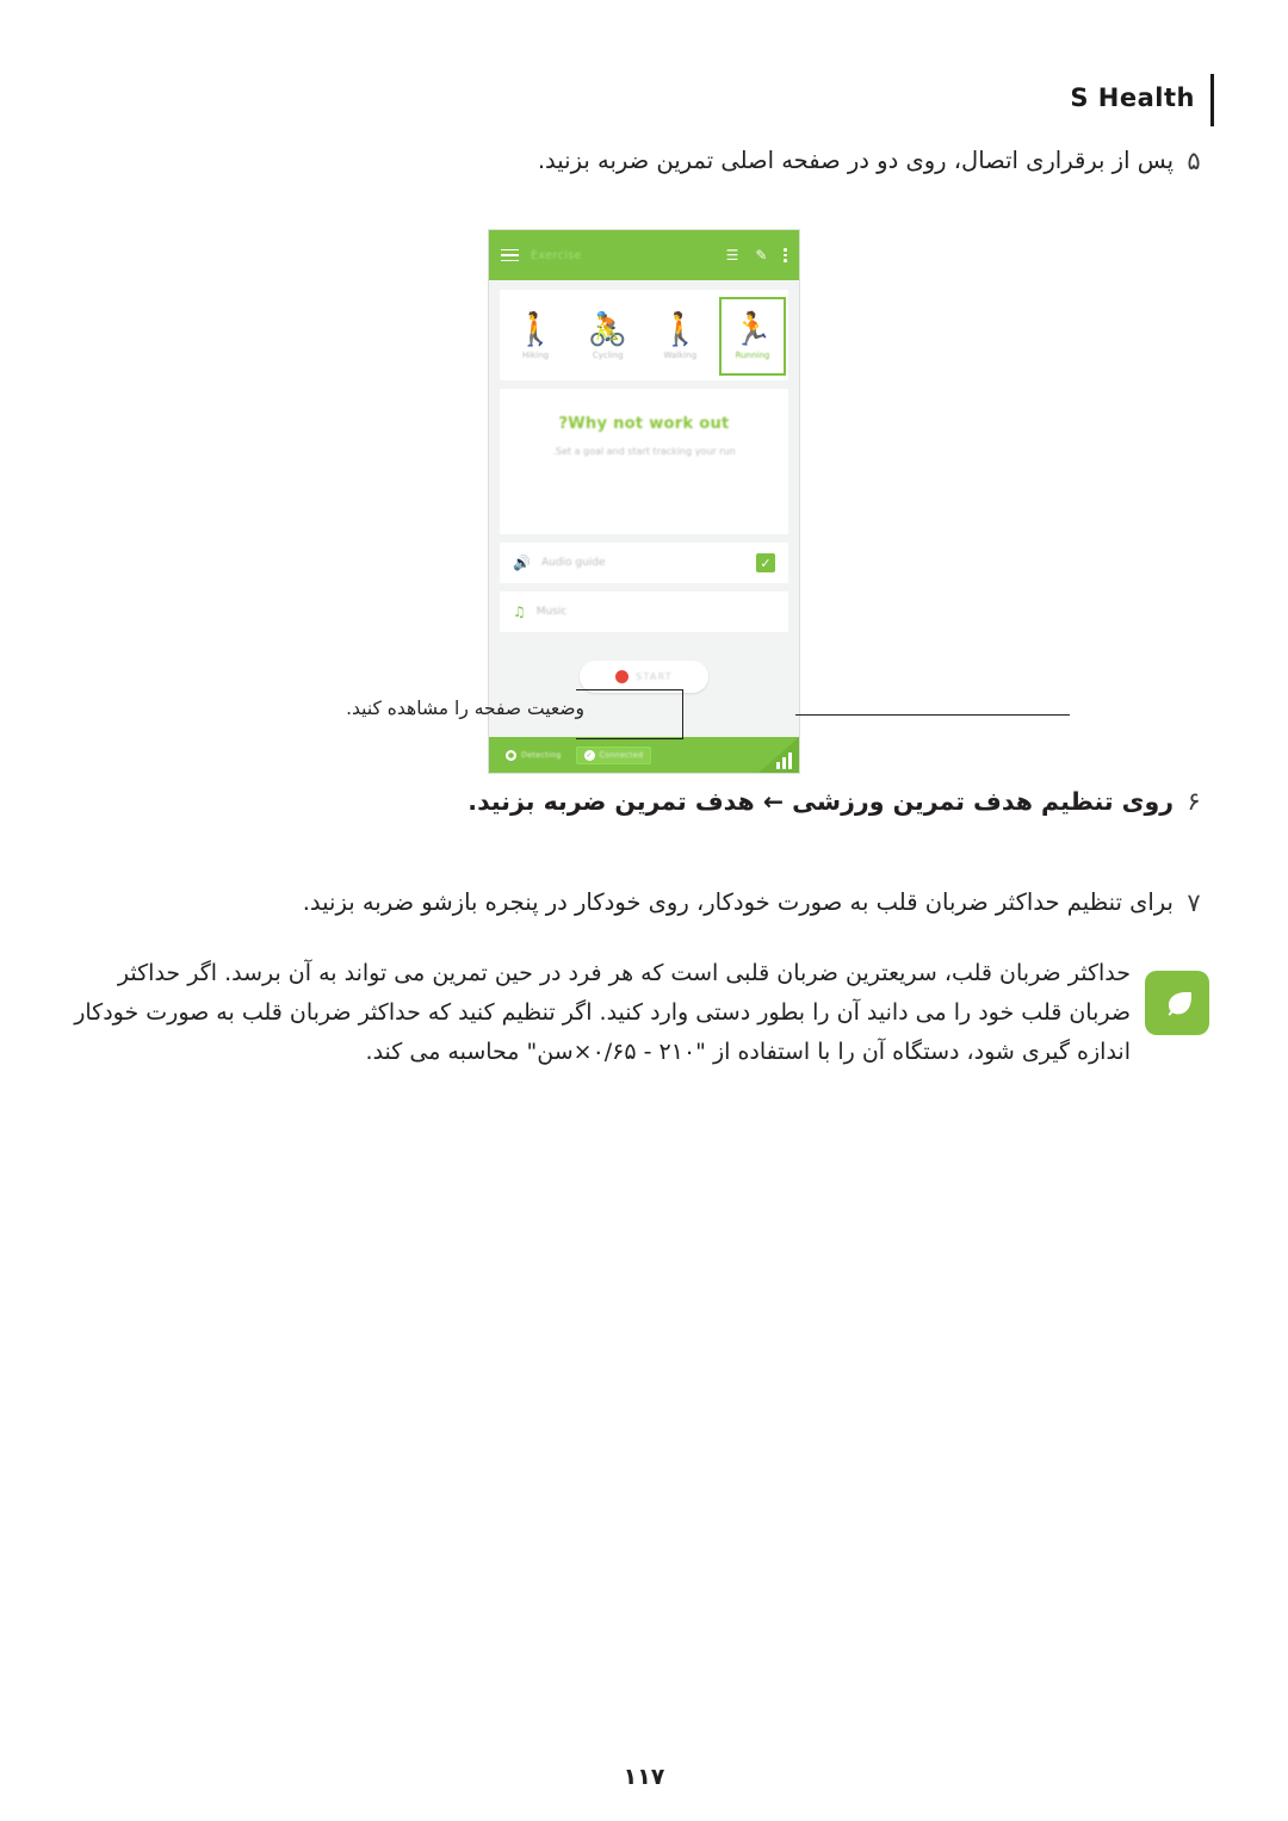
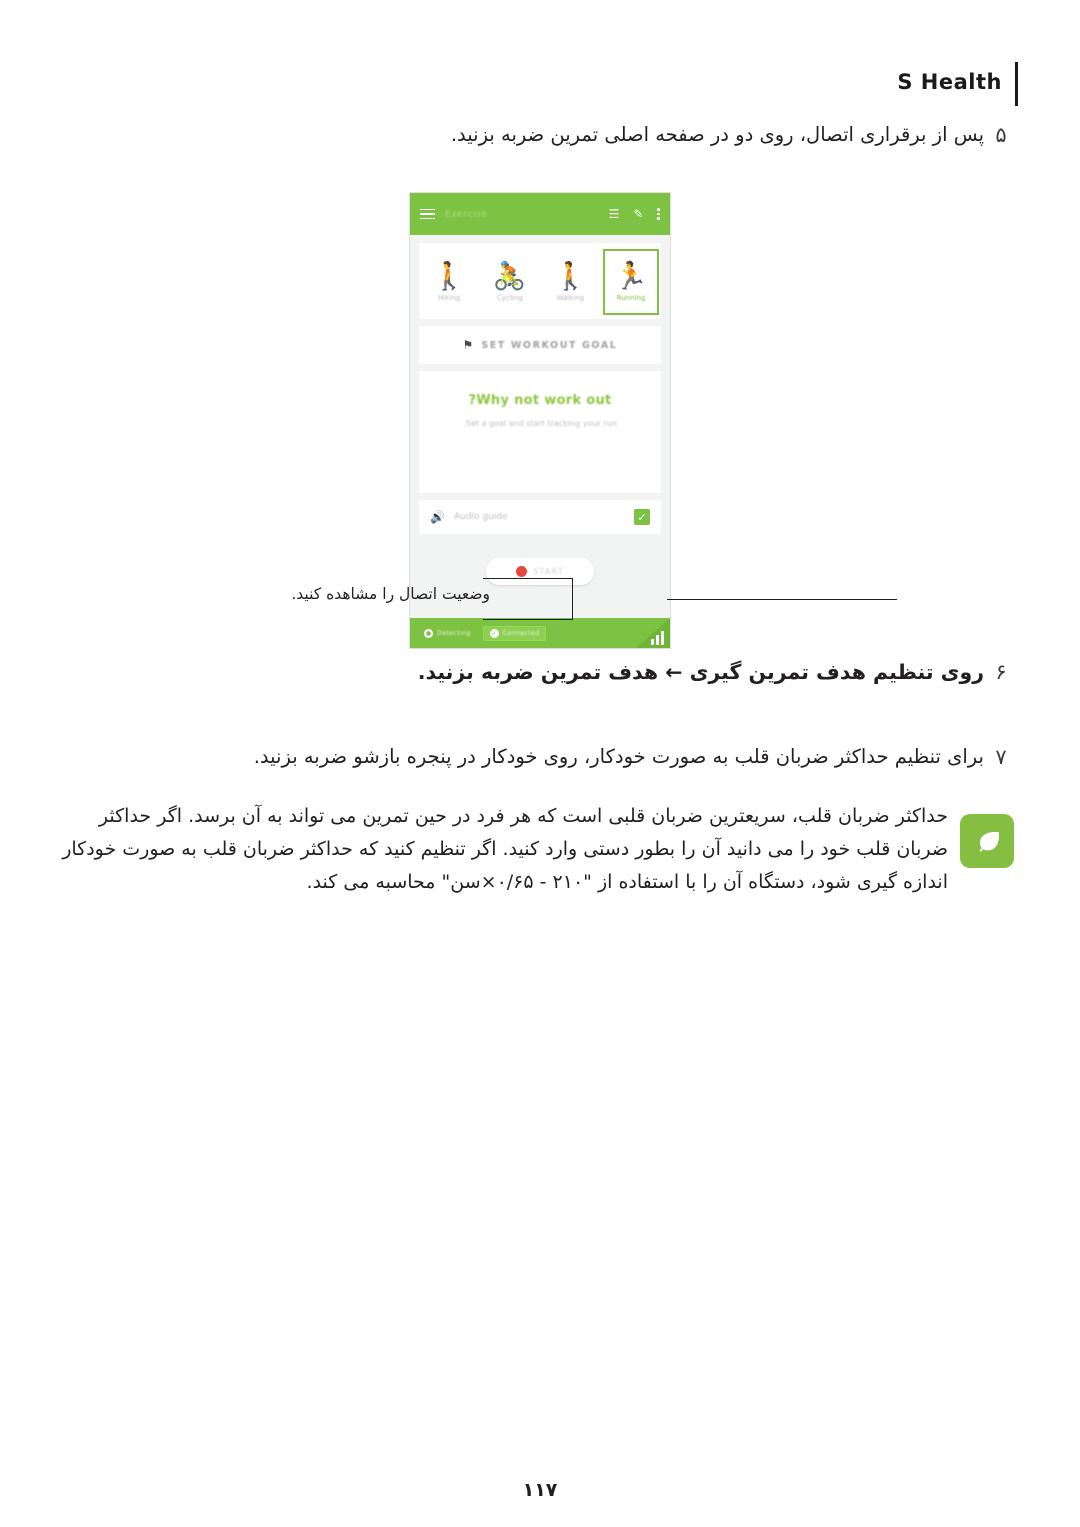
  S Health
  ۵
  پس از برقراری اتصال، روی دو در صفحه اصلی تمرین ضربه بزنید.
  Exercise
  ☰
  ✎
  🏃
  Running
  🚶
  Walking
  🚴
  Cycling
  🚶
  Hiking
+ ⚑
+ SET WORKOUT GOAL
  Why not work out?
  Set a goal and start tracking your run
  🔊
  Audio guide
  ✓
- ♫
- Music
  START
  Detecting
  Connected
- وضعیت صفحه را مشاهده کنید.
+ وضعیت اتصال را مشاهده کنید.
  ۶
- روی تنظیم هدف تمرین ورزشی ← هدف تمرین ضربه بزنید.
+ روی تنظیم هدف تمرین گیری ← هدف تمرین ضربه بزنید.
  ۷
  برای تنظیم حداکثر ضربان قلب به صورت خودکار، روی خودکار در پنجره بازشو ضربه بزنید.
  حداکثر ضربان قلب، سریعترین ضربان قلبی است که هر فرد در حین تمرین می تواند به آن برسد. اگر حداکثر ضربان قلب خود را می دانید آن را بطور دستی وارد کنید. اگر تنظیم کنید که حداکثر ضربان قلب به صورت خودکار اندازه گیری شود، دستگاه آن را با استفاده از "۲۱۰ - ۰/۶۵×سن" محاسبه می کند.
  ۱۱۷
